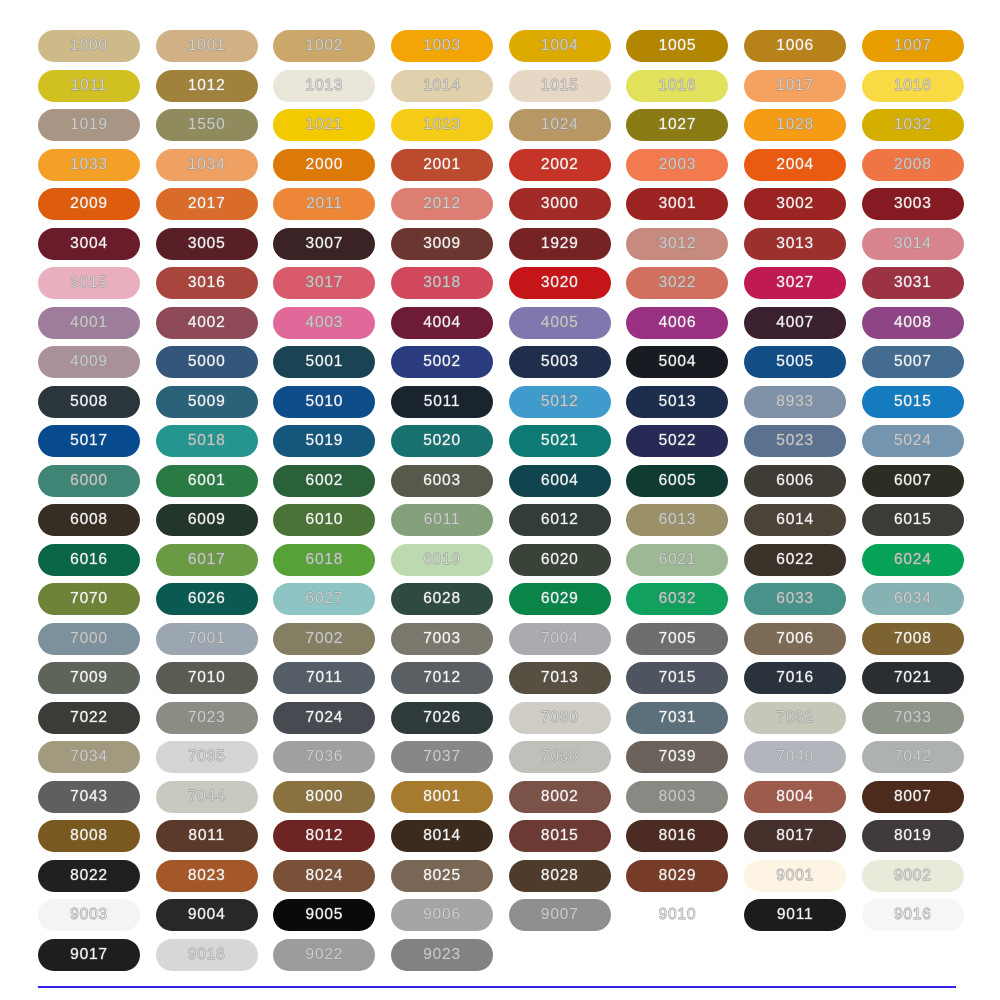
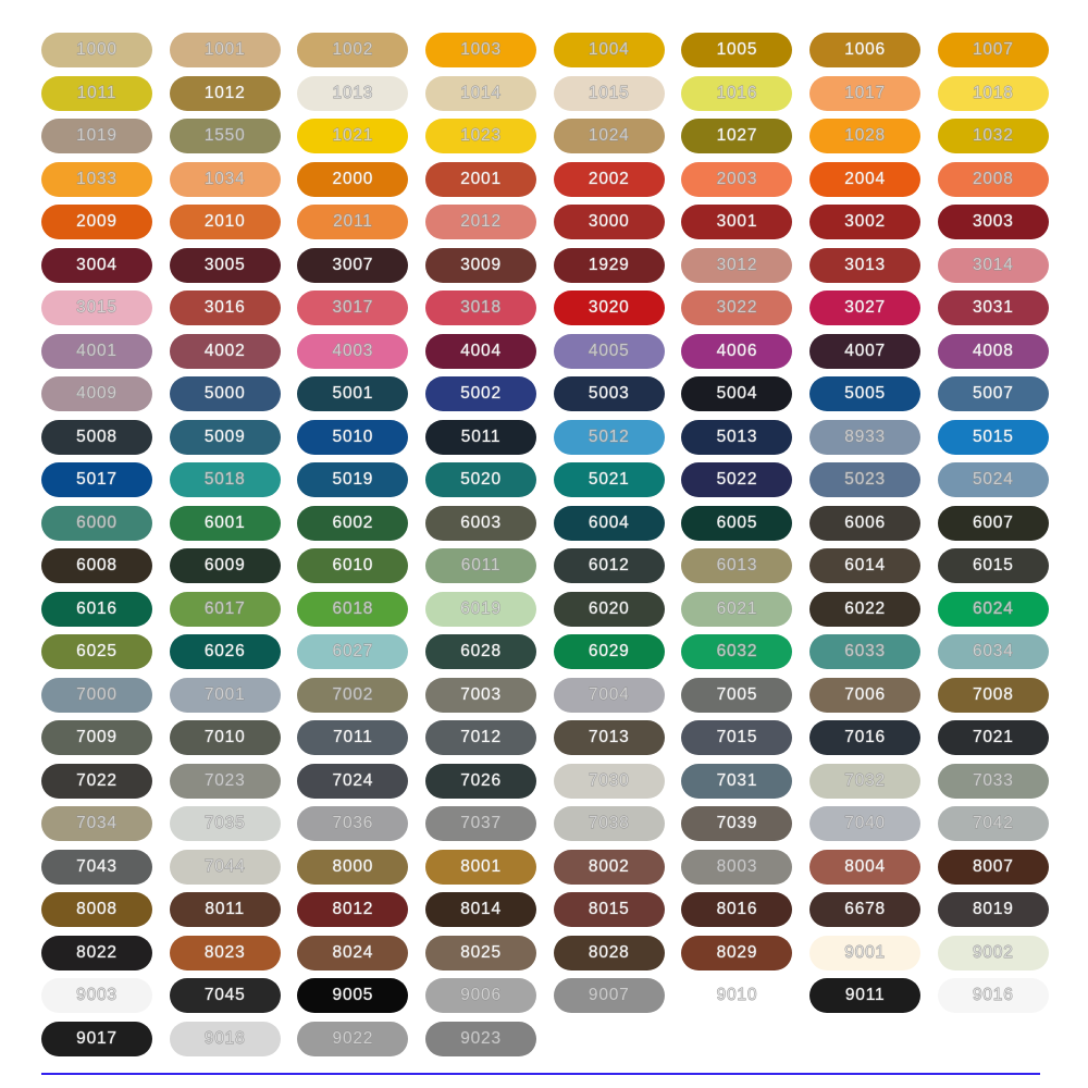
  1000
  1001
  1002
  1003
  1004
  1005
  1006
  1007
  1011
  1012
  1013
  1014
  1015
  1016
  1017
  1018
  1019
  1550
  1021
  1023
  1024
  1027
  1028
  1032
  1033
  1034
  2000
  2001
  2002
  2003
  2004
  2008
  2009
- 2017
+ 2010
  2011
  2012
  3000
  3001
  3002
  3003
  3004
  3005
  3007
  3009
  1929
  3012
  3013
  3014
  3015
  3016
  3017
  3018
  3020
  3022
  3027
  3031
  4001
  4002
  4003
  4004
  4005
  4006
  4007
  4008
  4009
  5000
  5001
  5002
  5003
  5004
  5005
  5007
  5008
  5009
  5010
  5011
  5012
  5013
  8933
  5015
  5017
  5018
  5019
  5020
  5021
  5022
  5023
  5024
  6000
  6001
  6002
  6003
  6004
  6005
  6006
  6007
  6008
  6009
  6010
  6011
  6012
  6013
  6014
  6015
  6016
  6017
  6018
  6019
  6020
  6021
  6022
  6024
- 7070
+ 6025
  6026
  6027
  6028
  6029
  6032
  6033
  6034
  7000
  7001
  7002
  7003
  7004
  7005
  7006
  7008
  7009
  7010
  7011
  7012
  7013
  7015
  7016
  7021
  7022
  7023
  7024
  7026
  7030
  7031
  7032
  7033
  7034
  7035
  7036
  7037
  7038
  7039
  7040
  7042
  7043
  7044
  8000
  8001
  8002
  8003
  8004
  8007
  8008
  8011
  8012
  8014
  8015
  8016
- 8017
+ 6678
  8019
  8022
  8023
  8024
  8025
  8028
  8029
  9001
  9002
  9003
- 9004
+ 7045
  9005
  9006
  9007
  9010
  9011
  9016
  9017
  9018
  9022
  9023
